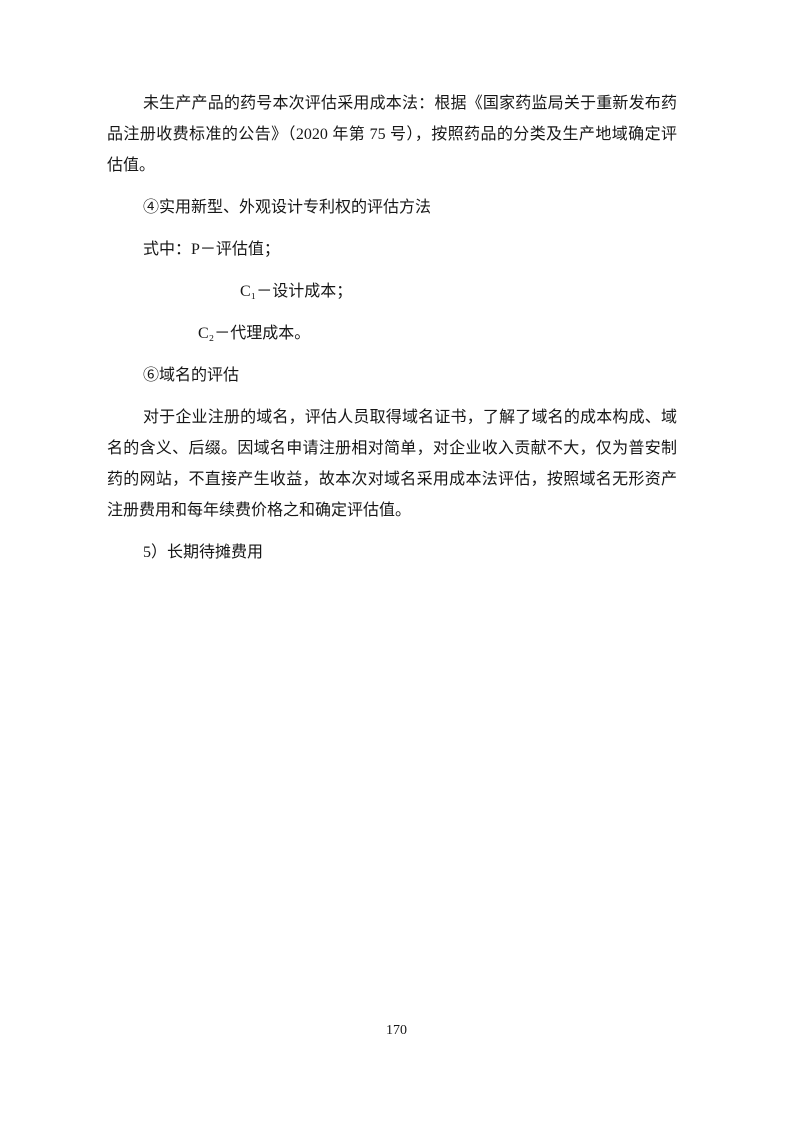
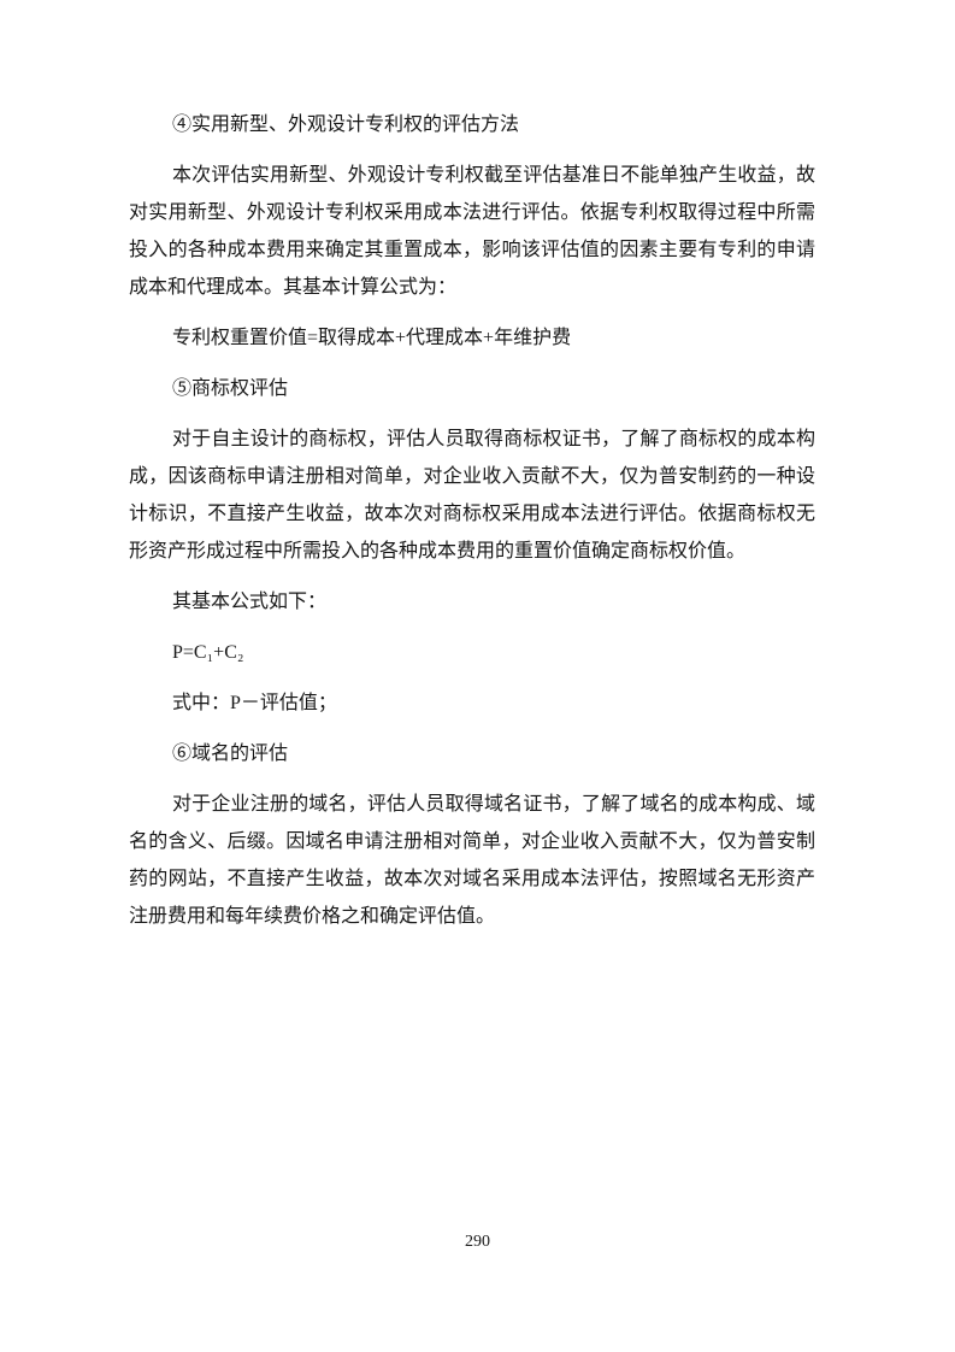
- 未生产产品的药号本次评估采用成本法：根据《国家药监局关于重新发布药品注册收费标准的公告》（2020 年第 75 号），按照药品的分类及生产地域确定评估值。
  ④实用新型、外观设计专利权的评估方法
+ 本次评估实用新型、外观设计专利权截至评估基准日不能单独产生收益，故对实用新型、外观设计专利权采用成本法进行评估。依据专利权取得过程中所需投入的各种成本费用来确定其重置成本，影响该评估值的因素主要有专利的申请成本和代理成本。其基本计算公式为：
+ 专利权重置价值=取得成本+代理成本+年维护费
+ ⑤商标权评估
+ 对于自主设计的商标权，评估人员取得商标权证书，了解了商标权的成本构成，因该商标申请注册相对简单，对企业收入贡献不大，仅为普安制药的一种设计标识，不直接产生收益，故本次对商标权采用成本法进行评估。依据商标权无形资产形成过程中所需投入的各种成本费用的重置价值确定商标权价值。
+ 其基本公式如下：
+ P=C₁+C₂
  式中：P－评估值；
- C₁－设计成本；
- C₂－代理成本。
  ⑥域名的评估
  对于企业注册的域名，评估人员取得域名证书，了解了域名的成本构成、域名的含义、后缀。因域名申请注册相对简单，对企业收入贡献不大，仅为普安制药的网站，不直接产生收益，故本次对域名采用成本法评估，按照域名无形资产注册费用和每年续费价格之和确定评估值。
- 5）长期待摊费用
- 170
+ 290
